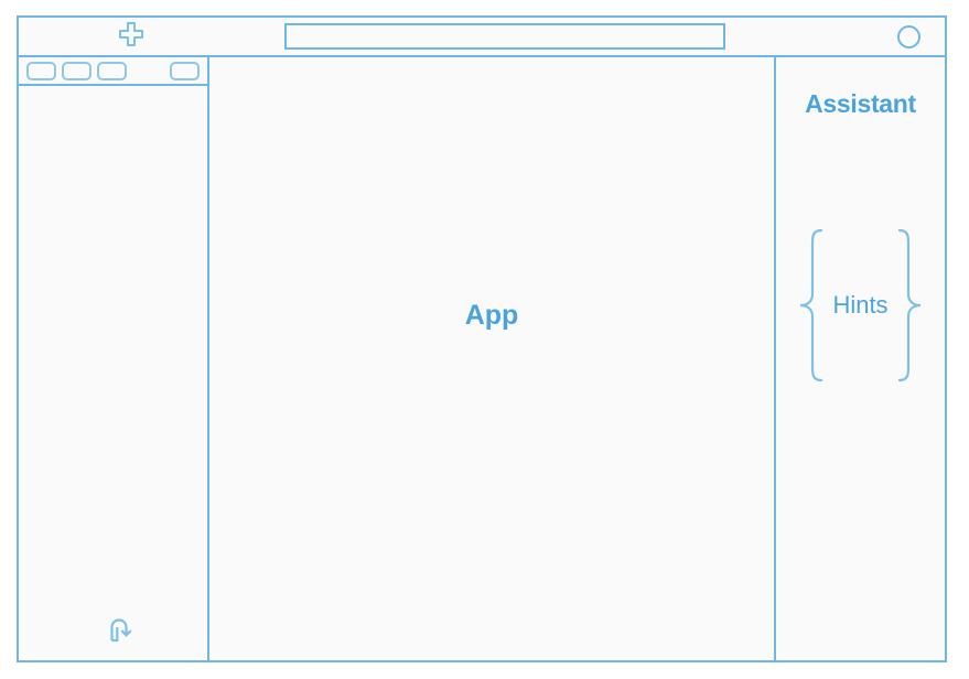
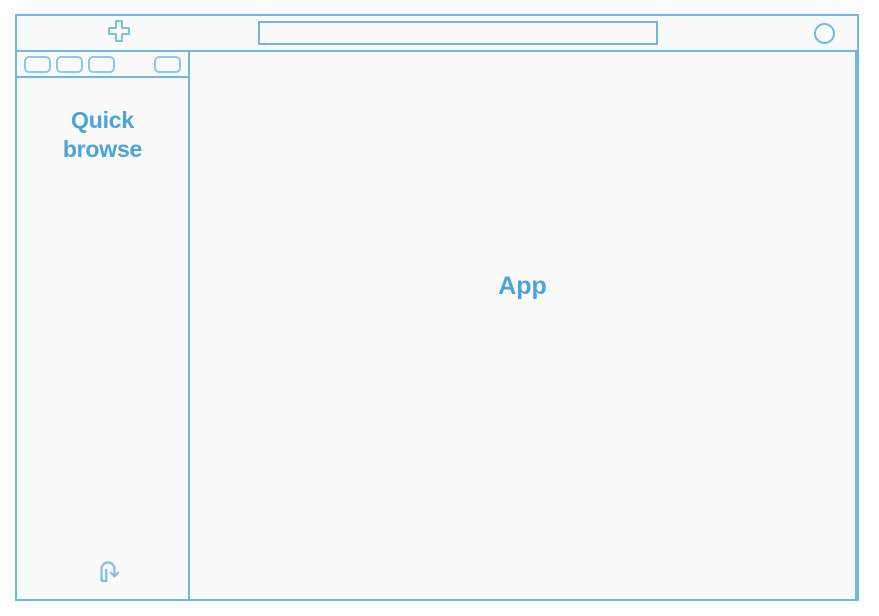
+ Quick
+ browse
  App
- Assistant
- Hints
